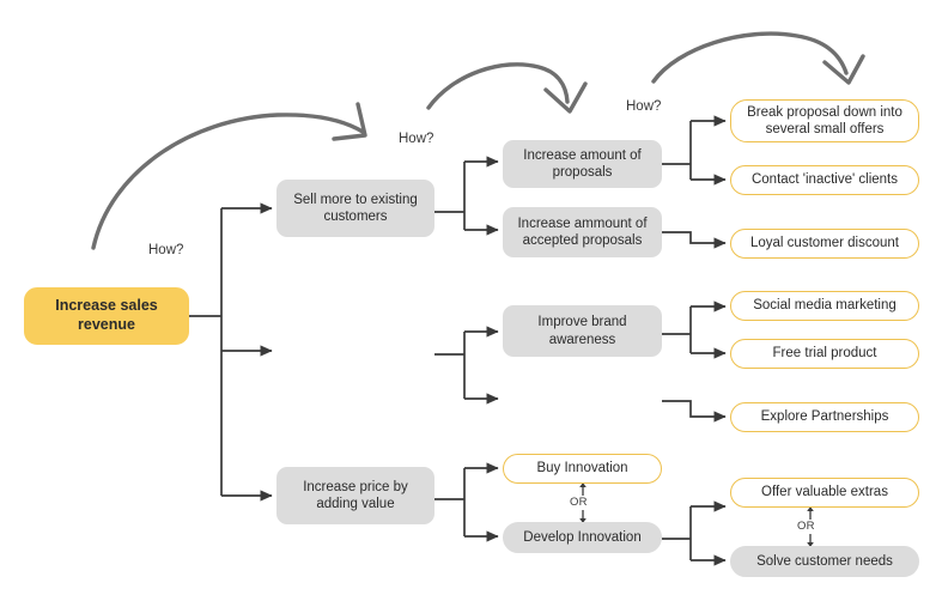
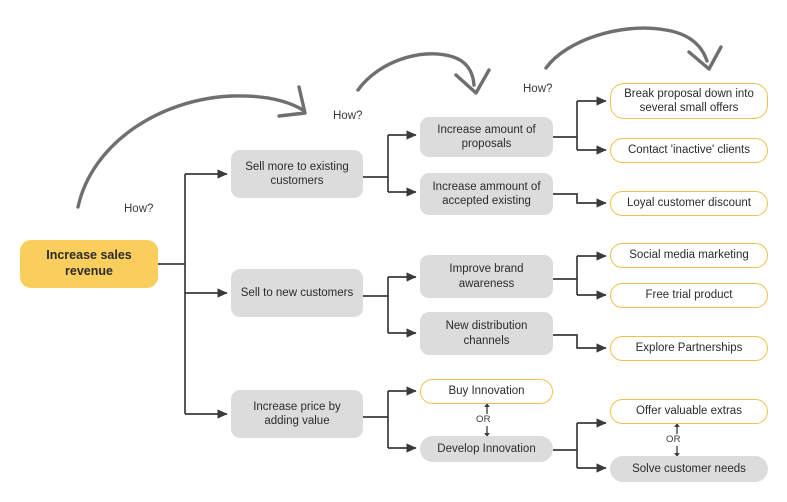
  Increase sales revenue
  How?
  How?
  How?
  OR
  OR
  Sell more to existing customers
+ Sell to new customers
  Increase price by adding value
  Increase amount of proposals
- Increase ammount of accepted proposals
+ Increase ammount of accepted existing
  Improve brand awareness
+ New distribution channels
  Buy Innovation
  Develop Innovation
  Break proposal down into several small offers
  Contact 'inactive' clients
  Loyal customer discount
  Social media marketing
  Free trial product
  Explore Partnerships
  Offer valuable extras
  Solve customer needs
